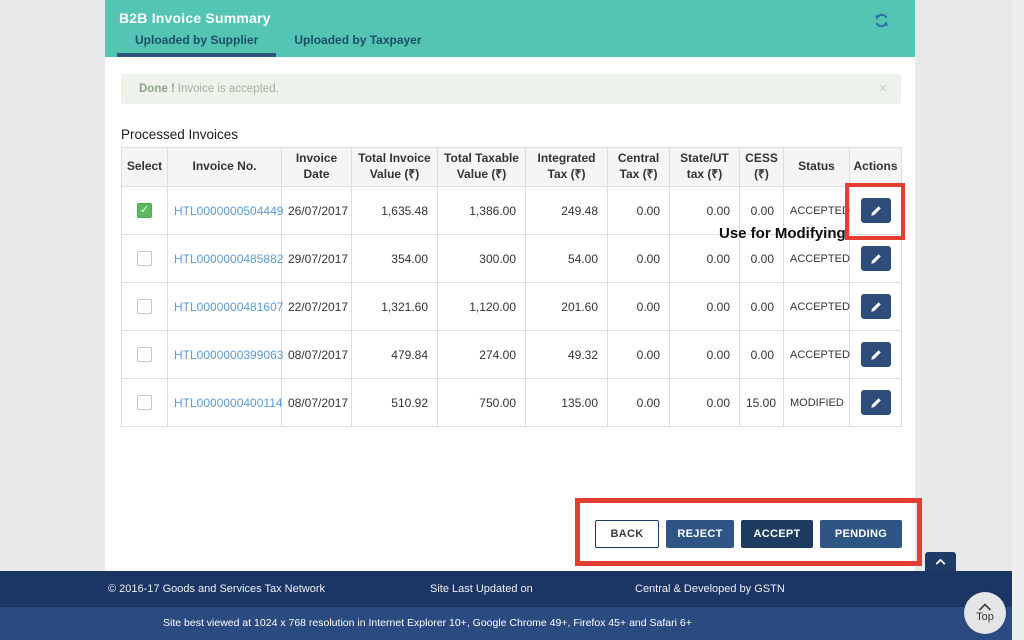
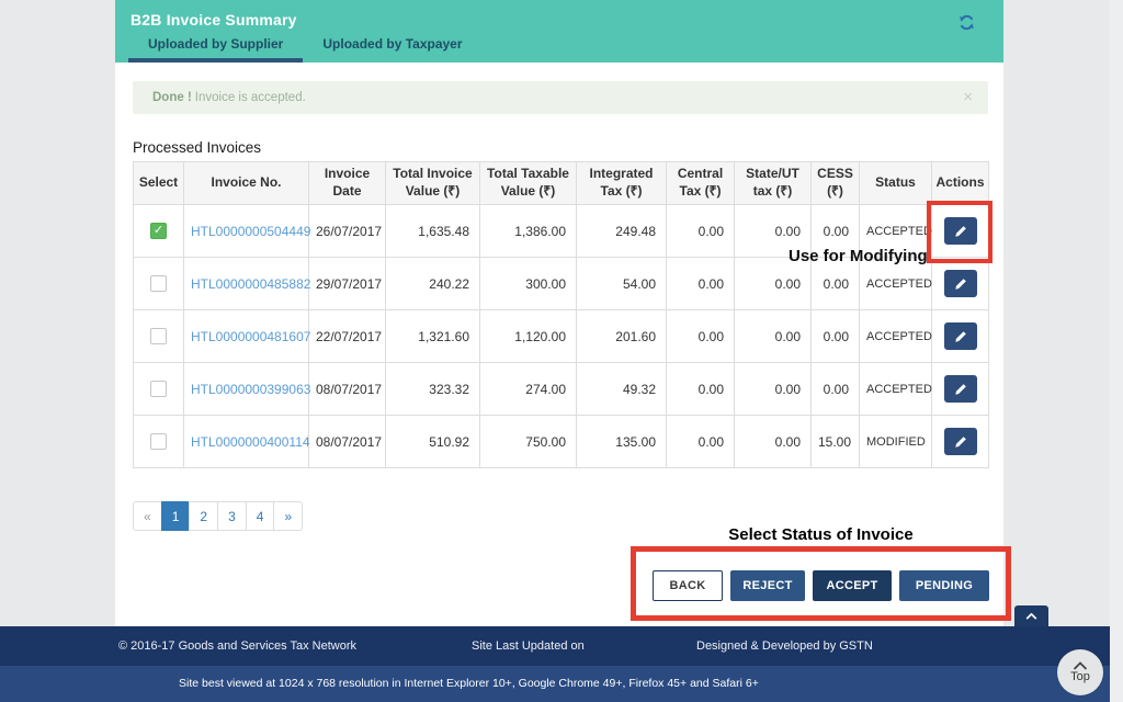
  B2B Invoice Summary
  Uploaded by Supplier
  Uploaded by Taxpayer
  Done ! Invoice is accepted.
  ×
  Processed Invoices
  Select	Invoice No.	Invoice Date	Total Invoice Value (₹)	Total Taxable Value (₹)	Integrated Tax (₹)	Central Tax (₹)	State/UT tax (₹)	CESS (₹)	Status	Actions
  ✓	HTL0000000504449	26/07/2017	1,635.48	1,386.00	249.48	0.00	0.00	0.00	ACCEPTED
- 	HTL0000000485882	29/07/2017	354.00	300.00	54.00	0.00	0.00	0.00	ACCEPTED
+ 	HTL0000000485882	29/07/2017	240.22	300.00	54.00	0.00	0.00	0.00	ACCEPTED
  	HTL0000000481607	22/07/2017	1,321.60	1,120.00	201.60	0.00	0.00	0.00	ACCEPTED
- 	HTL0000000399063	08/07/2017	479.84	274.00	49.32	0.00	0.00	0.00	ACCEPTED
+ 	HTL0000000399063	08/07/2017	323.32	274.00	49.32	0.00	0.00	0.00	ACCEPTED
  	HTL0000000400114	08/07/2017	510.92	750.00	135.00	0.00	0.00	15.00	MODIFIED
+ «
+ 1
+ 2
+ 3
+ 4
+ »
  Use for Modifying
+ Select Status of Invoice
  BACK
  REJECT
  ACCEPT
  PENDING
  © 2016-17 Goods and Services Tax Network
  Site Last Updated on
- Central & Developed by GSTN
+ Designed & Developed by GSTN
  Site best viewed at 1024 x 768 resolution in Internet Explorer 10+, Google Chrome 49+, Firefox 45+ and Safari 6+
  Top
